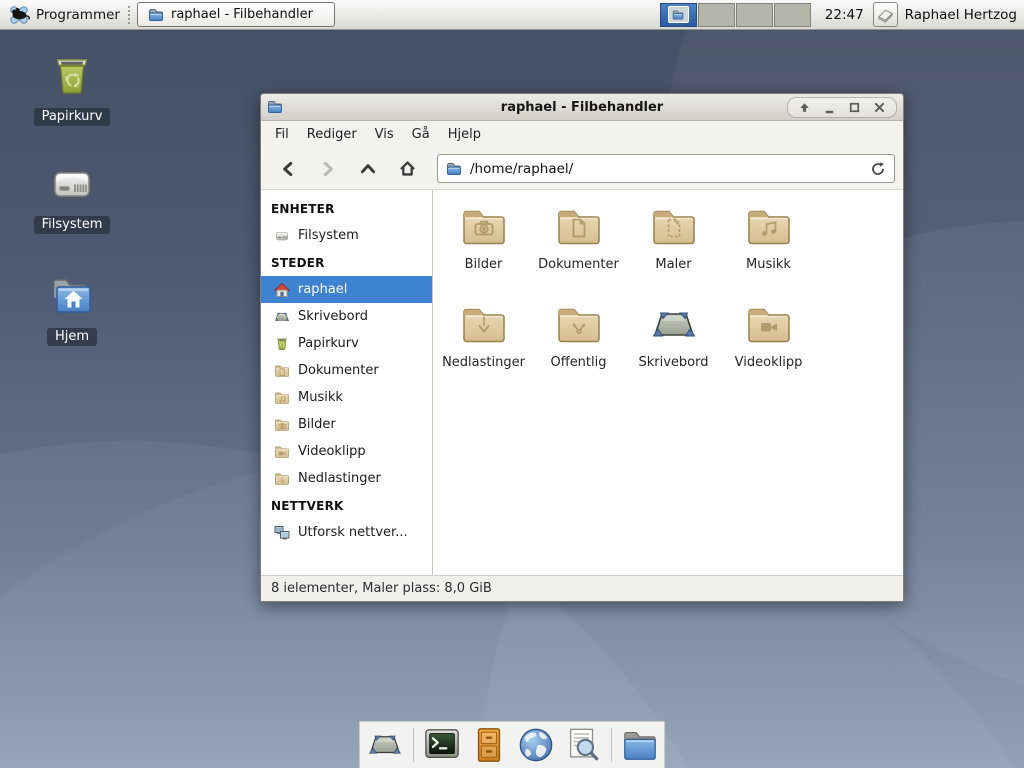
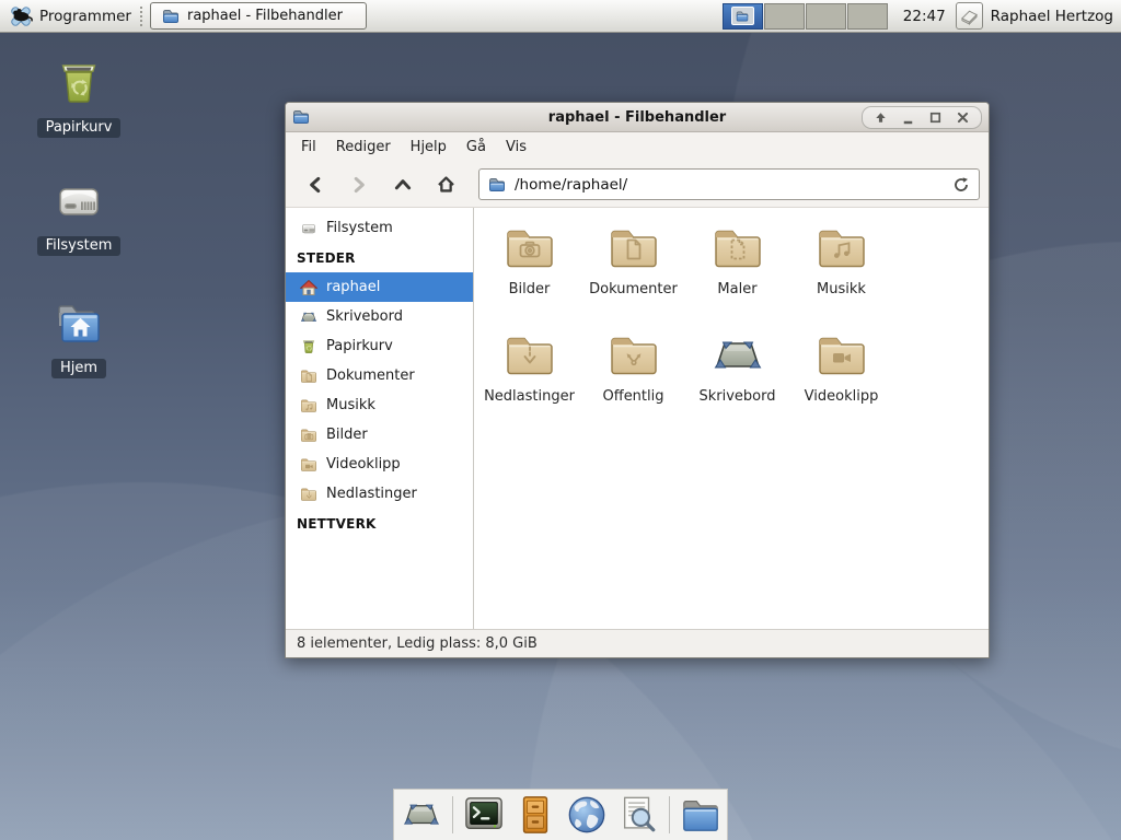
  Programmer
  raphael - Filbehandler
  22:47
  Raphael Hertzog
  Papirkurv
  Filsystem
  Hjem
  raphael - Filbehandler
  Fil
  Rediger
- Vis
+ Hjelp
  Gå
- Hjelp
+ Vis
  /home/raphael/
- ENHETER
  Filsystem
  STEDER
  raphael
  Skrivebord
  Papirkurv
  Dokumenter
  Musikk
  Bilder
  Videoklipp
  Nedlastinger
  NETTVERK
- Utforsk nettver...
  Bilder
  Dokumenter
  Maler
  Musikk
  Nedlastinger
  Offentlig
  Skrivebord
  Videoklipp
- 8 ielementer, Maler plass: 8,0 GiB
+ 8 ielementer, Ledig plass: 8,0 GiB
